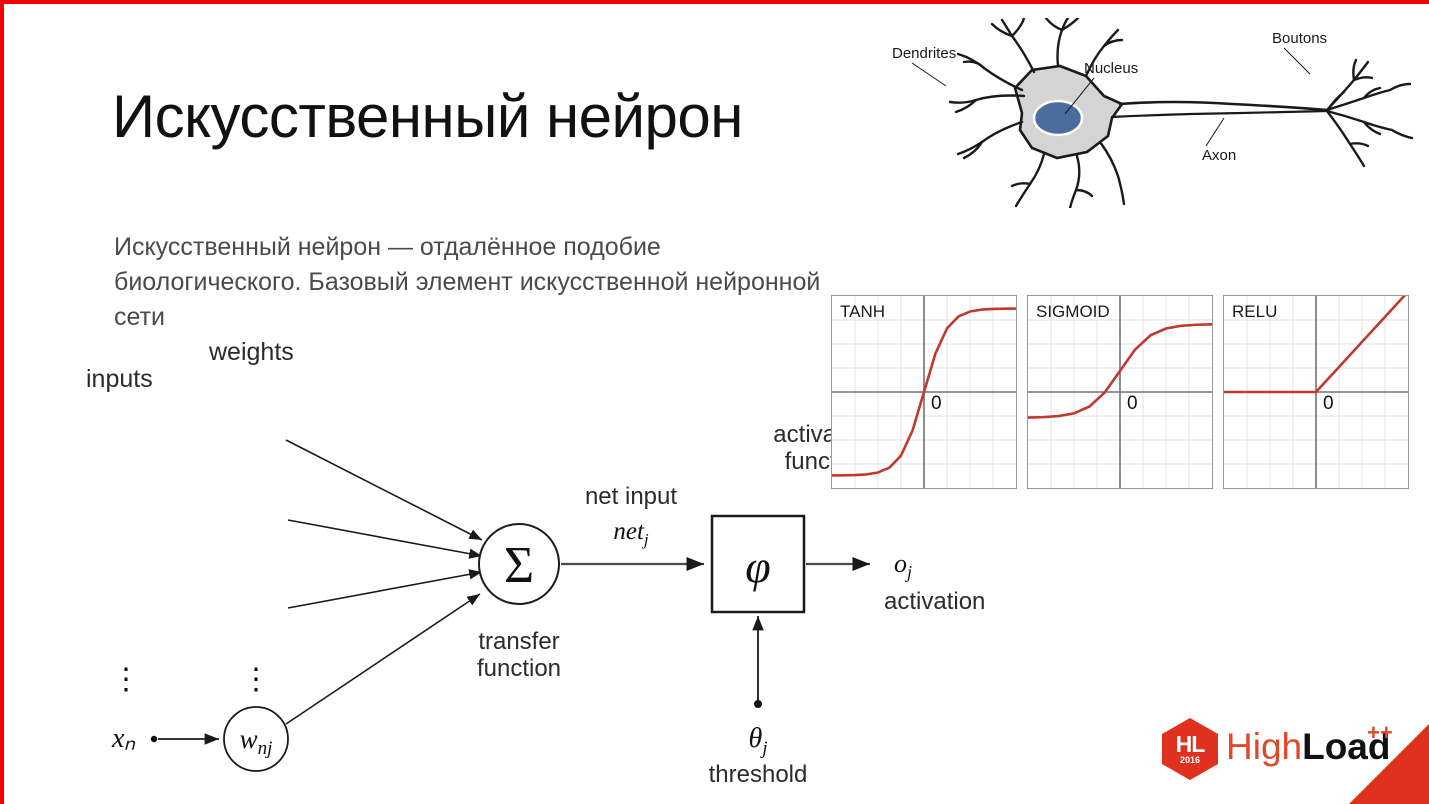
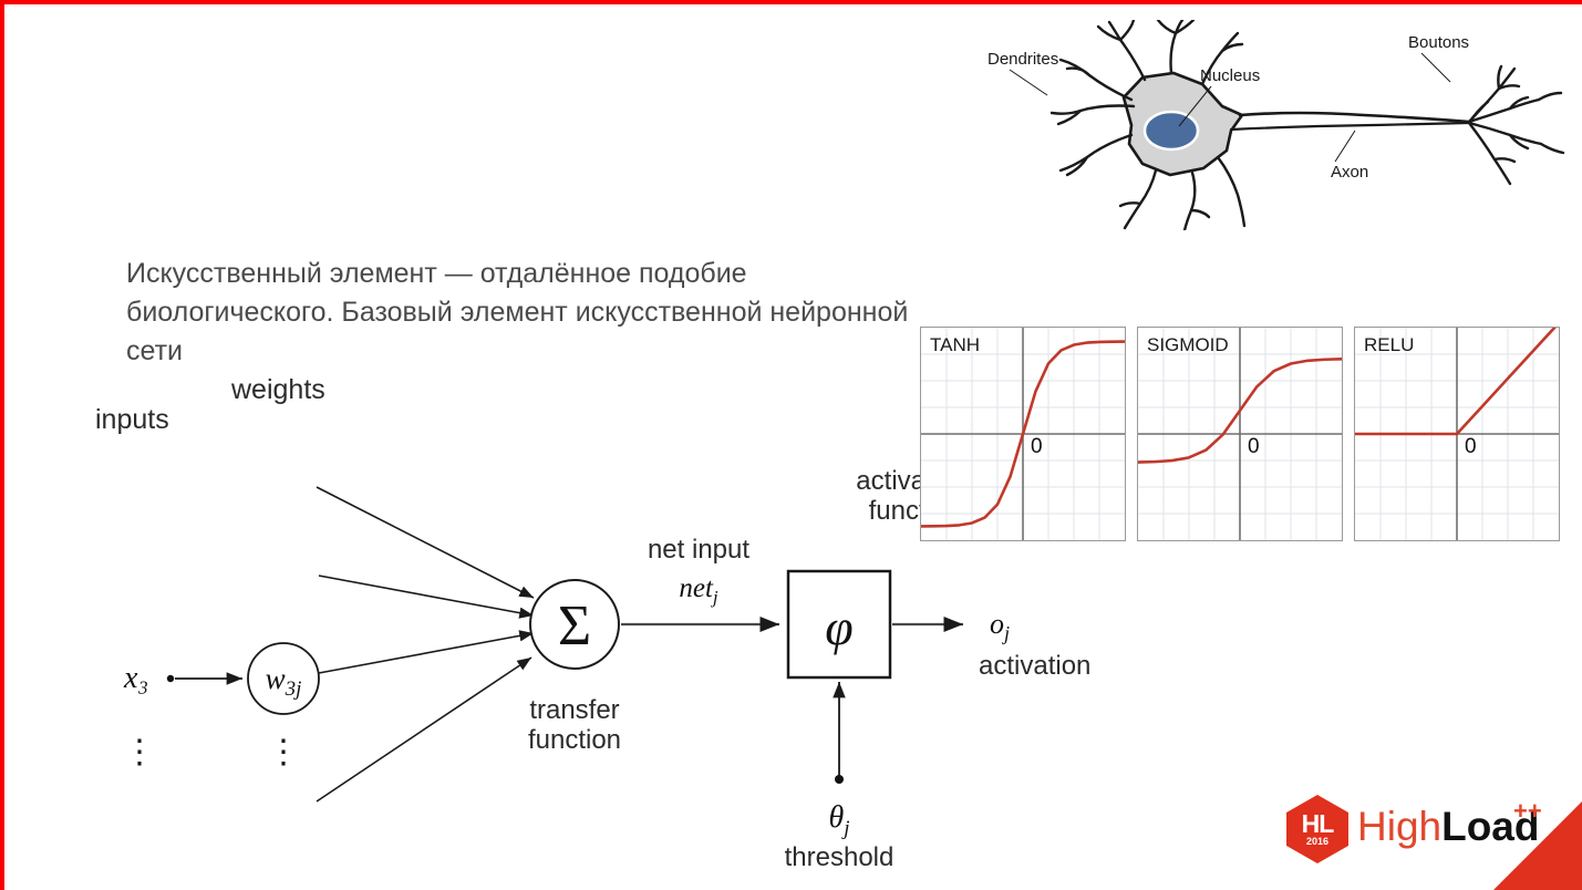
- Искусственный нейрон
- Искусственный нейрон — отдалённое подобие биологического. Базовый элемент искусственной нейронной сети
+ Искусственный элемент — отдалённое подобие биологического. Базовый элемент искусственной нейронной сети
  Dendrites
  Nucleus
  Axon
  Boutons
  inputs
  weights
+ x₃
+ w3j
  ⋮
  ⋮
- xₙ
- wnj
  Σ
  transfer
  function
  net input
  netj
  φ
  oj
  activation
  θj
  threshold
  TANH
  0
  SIGMOID
  0
  RELU
  0
  HL
  2016
  HighLoad
  ++
